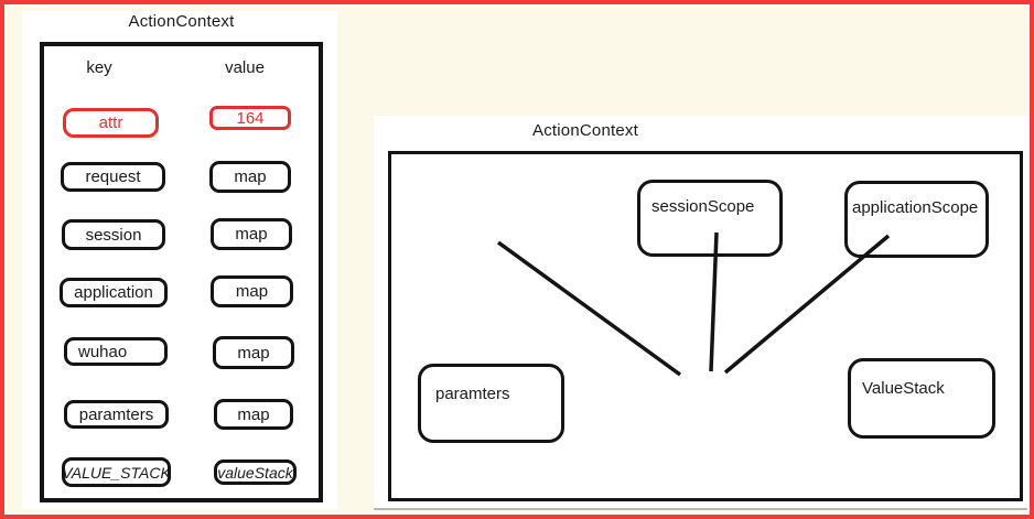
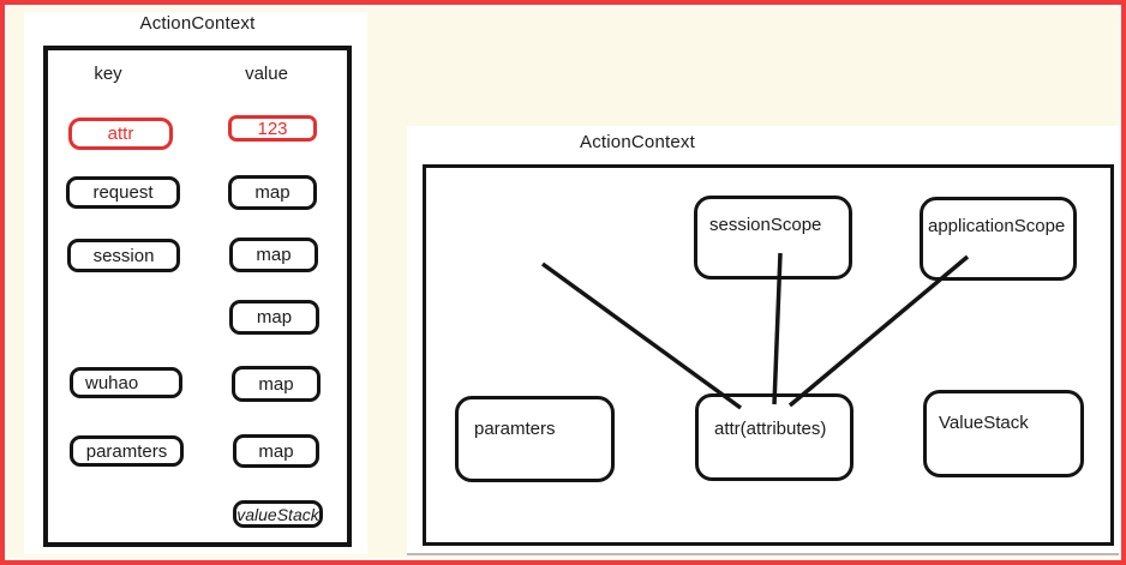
  ActionContext
  key
  value
  attr
- 164
+ 123
  request
  map
  session
  map
- application
  map
  wuhao
  map
  paramters
  map
- VALUE_STACK
  valueStack
  ActionContext
  sessionScope
  applicationScope
  paramters
+ attr(attributes)
  ValueStack
